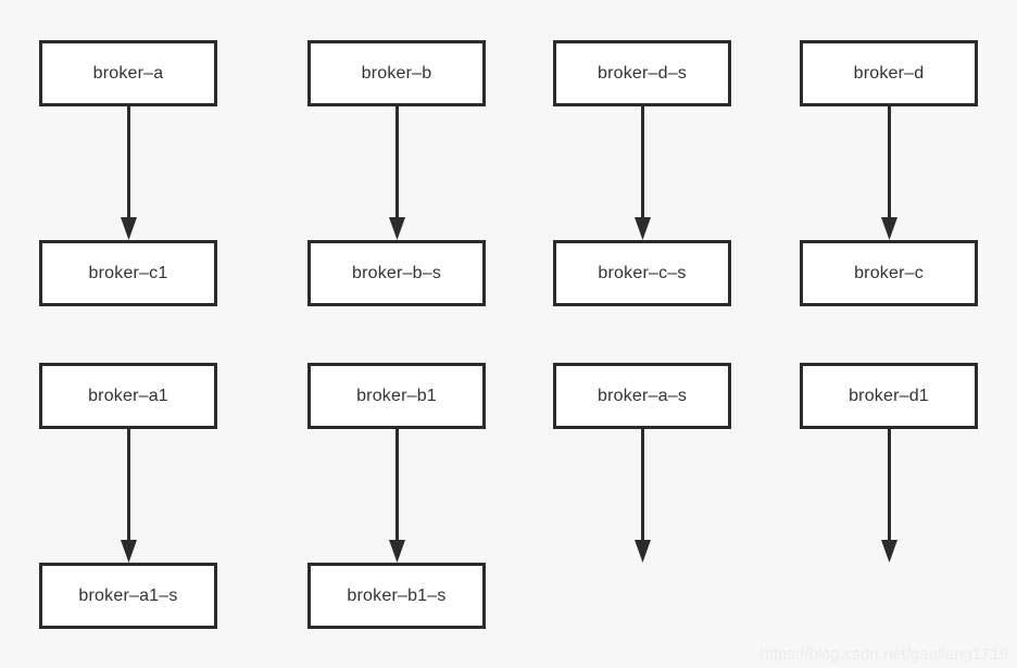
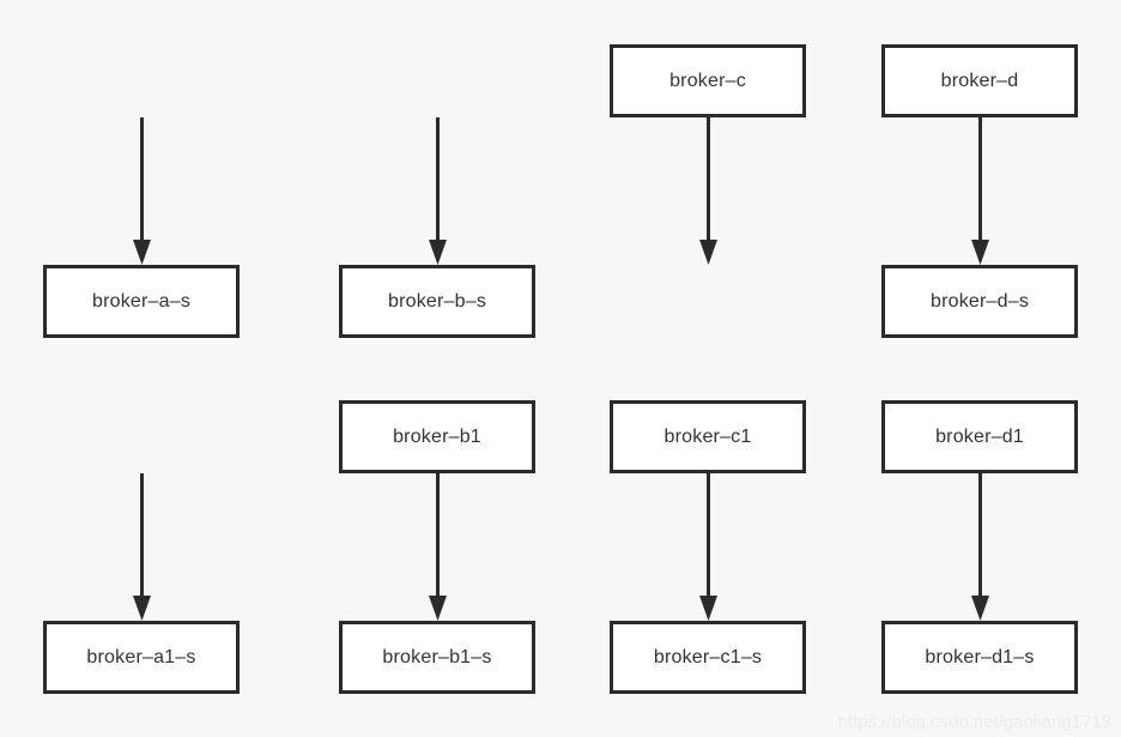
- broker–a
- broker–b
- broker–d–s
+ broker–c
  broker–d
- broker–c1
+ broker–a–s
  broker–b–s
- broker–c–s
- broker–c
+ broker–d–s
- broker–a1
  broker–b1
- broker–a–s
+ broker–c1
  broker–d1
  broker–a1–s
  broker–b1–s
+ broker–c1–s
+ broker–d1–s
